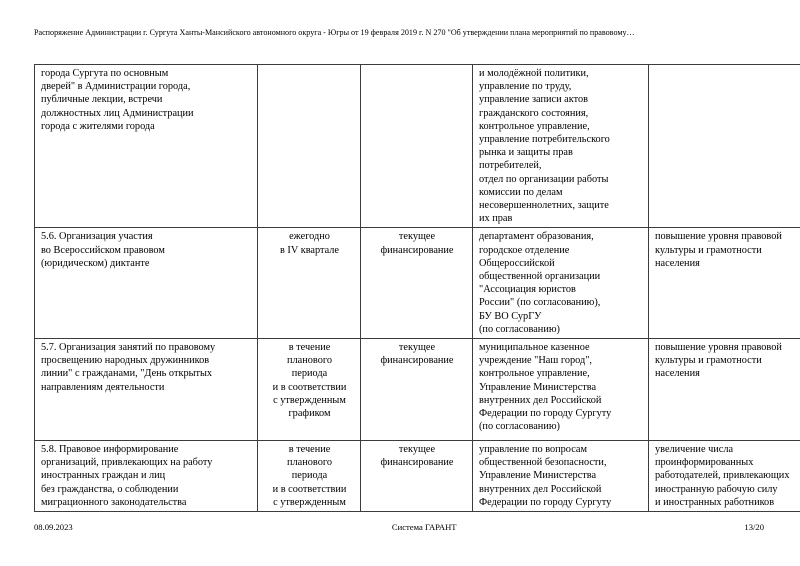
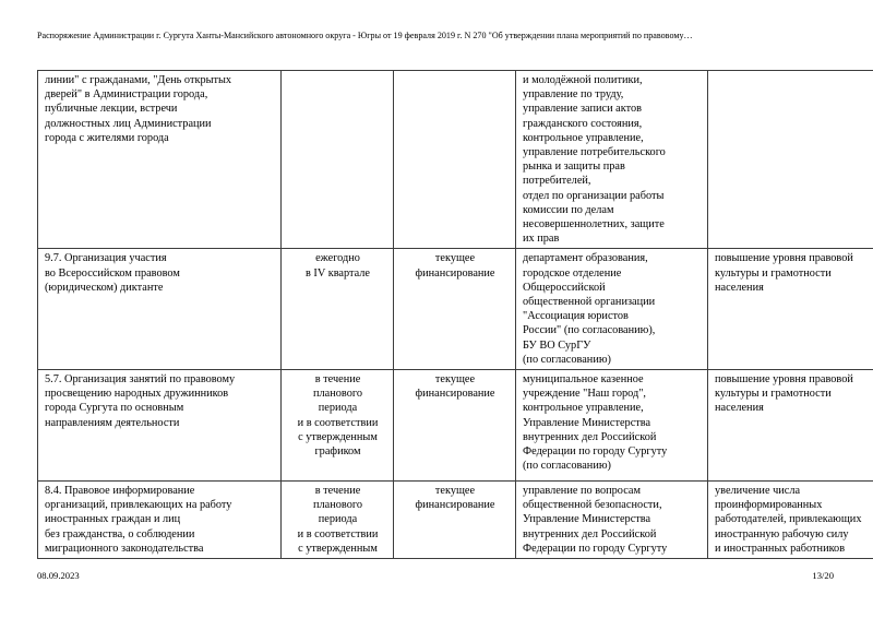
  Распоряжение Администрации г. Сургута Ханты-Мансийского автономного округа - Югры от 19 февраля 2019 г. N 270 "Об утверждении плана мероприятий по правовому…
- города Сургута по основным дверей" в Администрации города, публичные лекции, встречи должностных лиц Администрации города с жителями города			и молодёжной политики, управление по труду, управление записи актов гражданского состояния, контрольное управление, управление потребительского рынка и защиты прав потребителей, отдел по организации работы комиссии по делам несовершеннолетних, защите их прав
+ линии" с гражданами, "День открытых дверей" в Администрации города, публичные лекции, встречи должностных лиц Администрации города с жителями города			и молодёжной политики, управление по труду, управление записи актов гражданского состояния, контрольное управление, управление потребительского рынка и защиты прав потребителей, отдел по организации работы комиссии по делам несовершеннолетних, защите их прав
- 5.6. Организация участия во Всероссийском правовом (юридическом) диктанте	ежегодно в IV квартале	текущее финансирование	департамент образования, городское отделение Общероссийской общественной организации "Ассоциация юристов России" (по согласованию), БУ ВО СурГУ (по согласованию)	повышение уровня правовой культуры и грамотности населения
+ 9.7. Организация участия во Всероссийском правовом (юридическом) диктанте	ежегодно в IV квартале	текущее финансирование	департамент образования, городское отделение Общероссийской общественной организации "Ассоциация юристов России" (по согласованию), БУ ВО СурГУ (по согласованию)	повышение уровня правовой культуры и грамотности населения
- 5.7. Организация занятий по правовому просвещению народных дружинников линии" с гражданами, "День открытых направлениям деятельности	в течение планового периода и в соответствии с утвержденным графиком	текущее финансирование	муниципальное казенное учреждение "Наш город", контрольное управление, Управление Министерства внутренних дел Российской Федерации по городу Сургуту (по согласованию)	повышение уровня правовой культуры и грамотности населения
+ 5.7. Организация занятий по правовому просвещению народных дружинников города Сургута по основным направлениям деятельности	в течение планового периода и в соответствии с утвержденным графиком	текущее финансирование	муниципальное казенное учреждение "Наш город", контрольное управление, Управление Министерства внутренних дел Российской Федерации по городу Сургуту (по согласованию)	повышение уровня правовой культуры и грамотности населения
- 5.8. Правовое информирование организаций, привлекающих на работу иностранных граждан и лиц без гражданства, о соблюдении миграционного законодательства	в течение планового периода и в соответствии с утвержденным	текущее финансирование	управление по вопросам общественной безопасности, Управление Министерства внутренних дел Российской Федерации по городу Сургуту	увеличение числа проинформированных работодателей, привлекающих иностранную рабочую силу и иностранных работников
+ 8.4. Правовое информирование организаций, привлекающих на работу иностранных граждан и лиц без гражданства, о соблюдении миграционного законодательства	в течение планового периода и в соответствии с утвержденным	текущее финансирование	управление по вопросам общественной безопасности, Управление Министерства внутренних дел Российской Федерации по городу Сургуту	увеличение числа проинформированных работодателей, привлекающих иностранную рабочую силу и иностранных работников
  08.09.2023
- Система ГАРАНТ
  13/20
